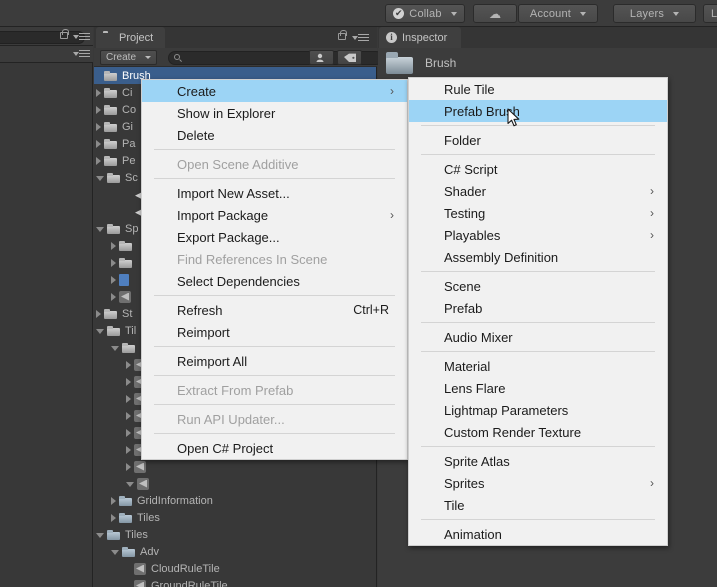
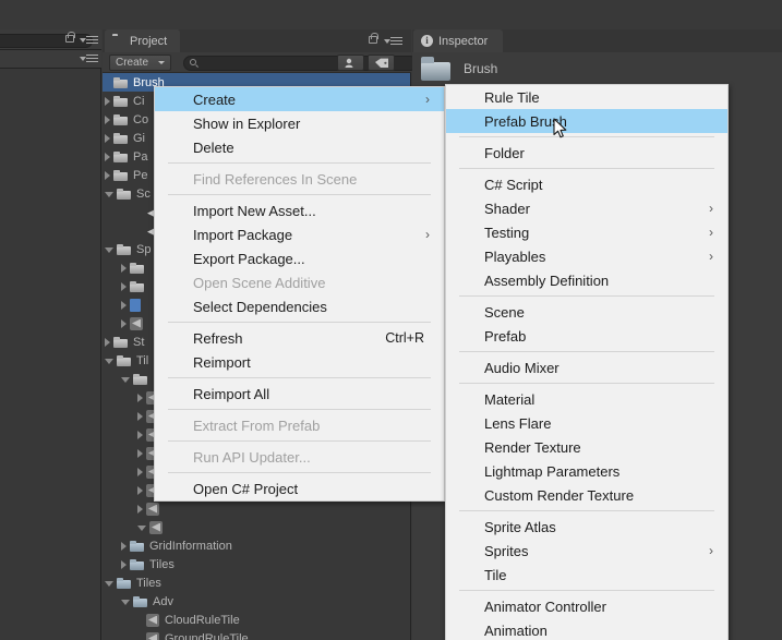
- ✔
- Collab
- ☁
- Account
- Layers
- L
  Project
  Create
  Brush
  Ci
  Co
  Gi
  Pa
  Pe
  Sc
  Sp
  St
  Til
  GridInformation
  Tiles
  Tiles
  Adv
  CloudRuleTile
  GroundRuleTile
  i
  Inspector
  Brush
  Create
  ›
  Show in Explorer
  Delete
- Open Scene Additive
+ Find References In Scene
  Import New Asset...
  Import Package
  ›
  Export Package...
- Find References In Scene
+ Open Scene Additive
  Select Dependencies
  Refresh
  Ctrl+R
  Reimport
  Reimport All
  Extract From Prefab
  Run API Updater...
  Open C# Project
  Rule Tile
  Prefab Bruh
  Folder
  C# Script
  Shader
  ›
  Testing
  ›
  Playables
  ›
  Assembly Definition
  Scene
  Prefab
  Audio Mixer
  Material
  Lens Flare
+ Render Texture
  Lightmap Parameters
  Custom Render Texture
  Sprite Atlas
  Sprites
  ›
  Tile
+ Animator Controller
  Animation
